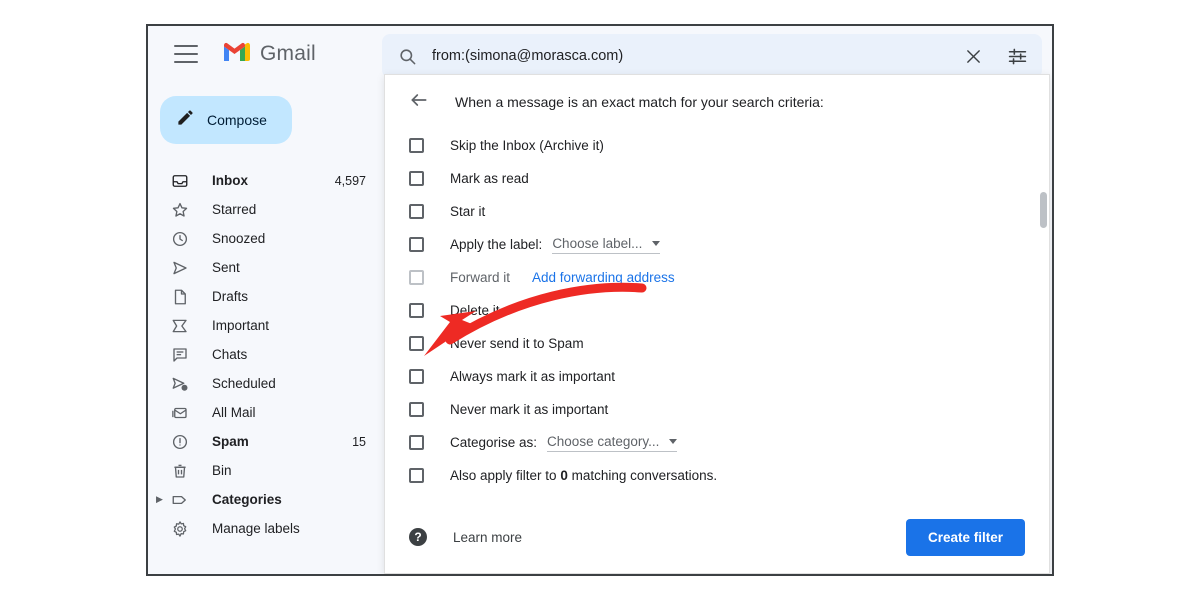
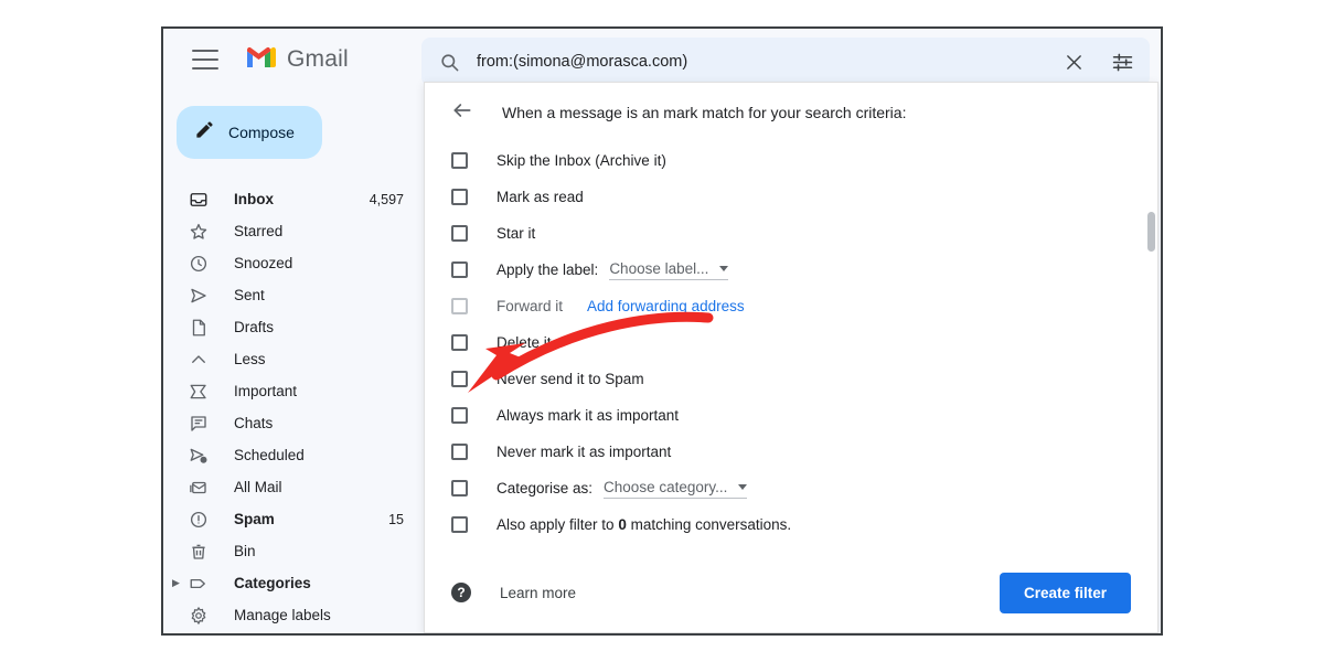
  Gmail
  from:(simona@morasca.com)
  Compose
  Inbox
  4,597
  Starred
  Snoozed
  Sent
  Drafts
+ Less
  Important
  Chats
  Scheduled
  All Mail
  Spam
  15
  Bin
  ▶
  Categories
  Manage labels
- When a message is an exact match for your search criteria:
+ When a message is an mark match for your search criteria:
  Skip the Inbox (Archive it)
  Mark as read
  Star it
  Apply the label:
  Choose label...
  Forward it
  Add forwarding address
  Delete i
  Never send it to Spam
  Always mark it as important
  Never mark it as important
  Categorise as:
  Choose category...
  Also apply filter to 0 matching conversations.
  ?
  Learn more
  Create filter
